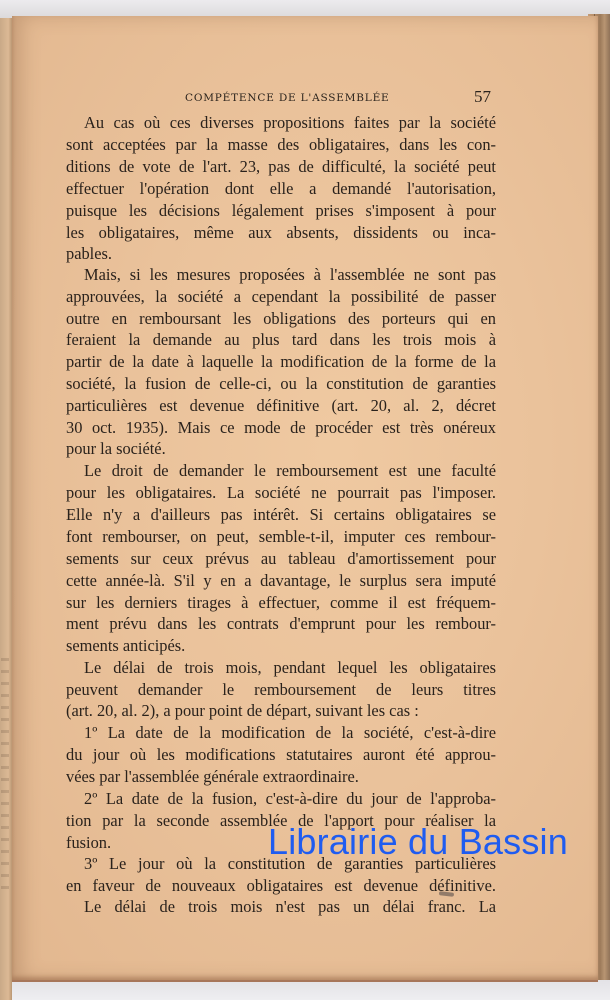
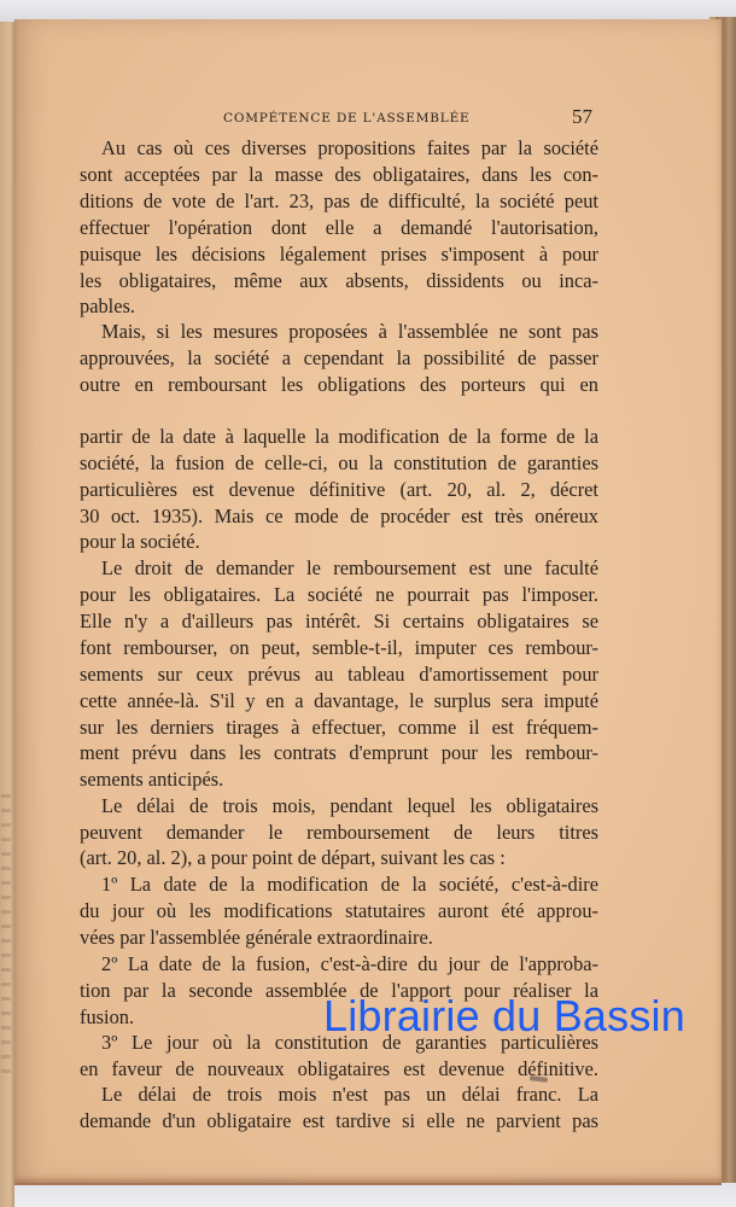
  COMPÉTENCE DE L'ASSEMBLÉE
  57
  Au cas où ces diverses propositions faites par la société
  sont acceptées par la masse des obligataires, dans les con-
  ditions de vote de l'art. 23, pas de difficulté, la société peut
  effectuer l'opération dont elle a demandé l'autorisation,
  puisque les décisions légalement prises s'imposent à pour
  les obligataires, même aux absents, dissidents ou inca-
  pables.
  Mais, si les mesures proposées à l'assemblée ne sont pas
  approuvées, la société a cependant la possibilité de passer
  outre en remboursant les obligations des porteurs qui en
- feraient la demande au plus tard dans les trois mois à
  partir de la date à laquelle la modification de la forme de la
  société, la fusion de celle-ci, ou la constitution de garanties
  particulières est devenue définitive (art. 20, al. 2, décret
  30 oct. 1935). Mais ce mode de procéder est très onéreux
  pour la société.
  Le droit de demander le remboursement est une faculté
  pour les obligataires. La société ne pourrait pas l'imposer.
  Elle n'y a d'ailleurs pas intérêt. Si certains obligataires se
  font rembourser, on peut, semble-t-il, imputer ces rembour-
  sements sur ceux prévus au tableau d'amortissement pour
  cette année-là. S'il y en a davantage, le surplus sera imputé
  sur les derniers tirages à effectuer, comme il est fréquem-
  ment prévu dans les contrats d'emprunt pour les rembour-
  sements anticipés.
  Le délai de trois mois, pendant lequel les obligataires
  peuvent demander le remboursement de leurs titres
  (art. 20, al. 2), a pour point de départ, suivant les cas :
  1º La date de la modification de la société, c'est-à-dire
  du jour où les modifications statutaires auront été approu-
  vées par l'assemblée générale extraordinaire.
  2º La date de la fusion, c'est-à-dire du jour de l'approba-
  tion par la seconde assemblée de l'apport pour réaliser la
  fusion.
  3º Le jour où la constitution de garanties particulières
  en faveur de nouveaux obligataires est devenue définitive.
  Le délai de trois mois n'est pas un délai franc. La
+ demande d'un obligataire est tardive si elle ne parvient pas
  Librairie du Bassin
